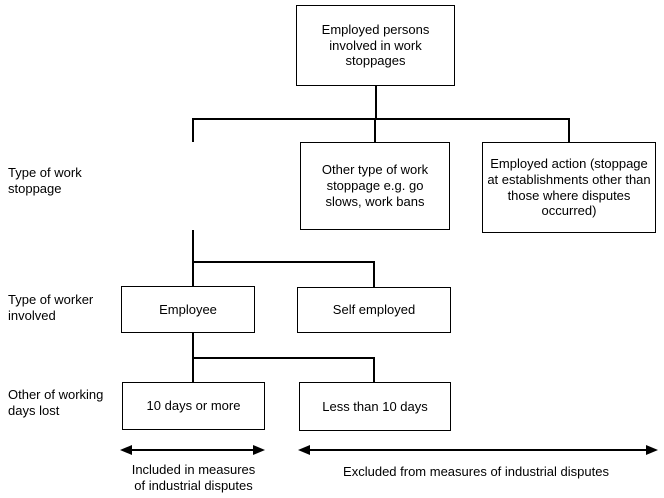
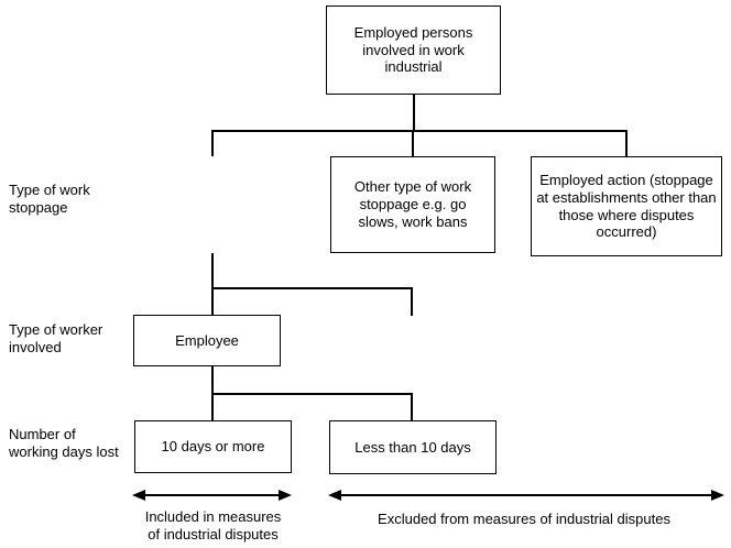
  Type of work stoppage
  Type of worker involved
- Other of working days lost
+ Number of working days lost
- Employed persons involved in work stoppages
+ Employed persons involved in work industrial
  Other type of work stoppage e.g. go slows, work bans
  Employed action (stoppage at establishments other than those where disputes occurred)
  Employee
- Self employed
  10 days or more
  Less than 10 days
  Included in measures of industrial disputes
  Excluded from measures of industrial disputes
